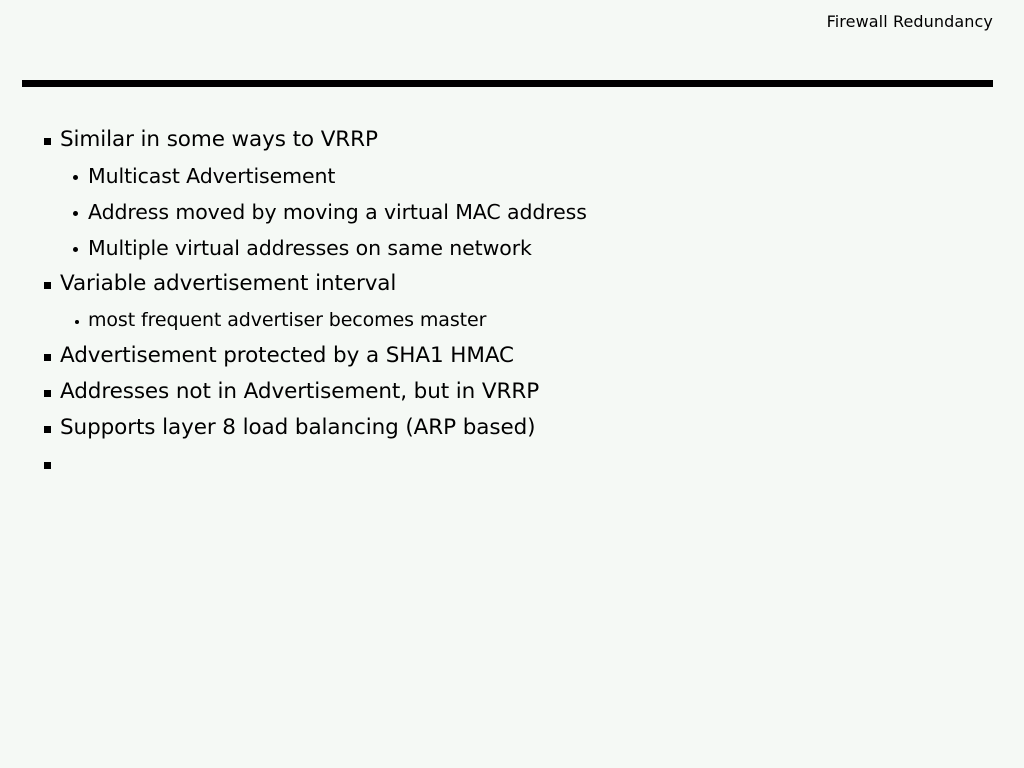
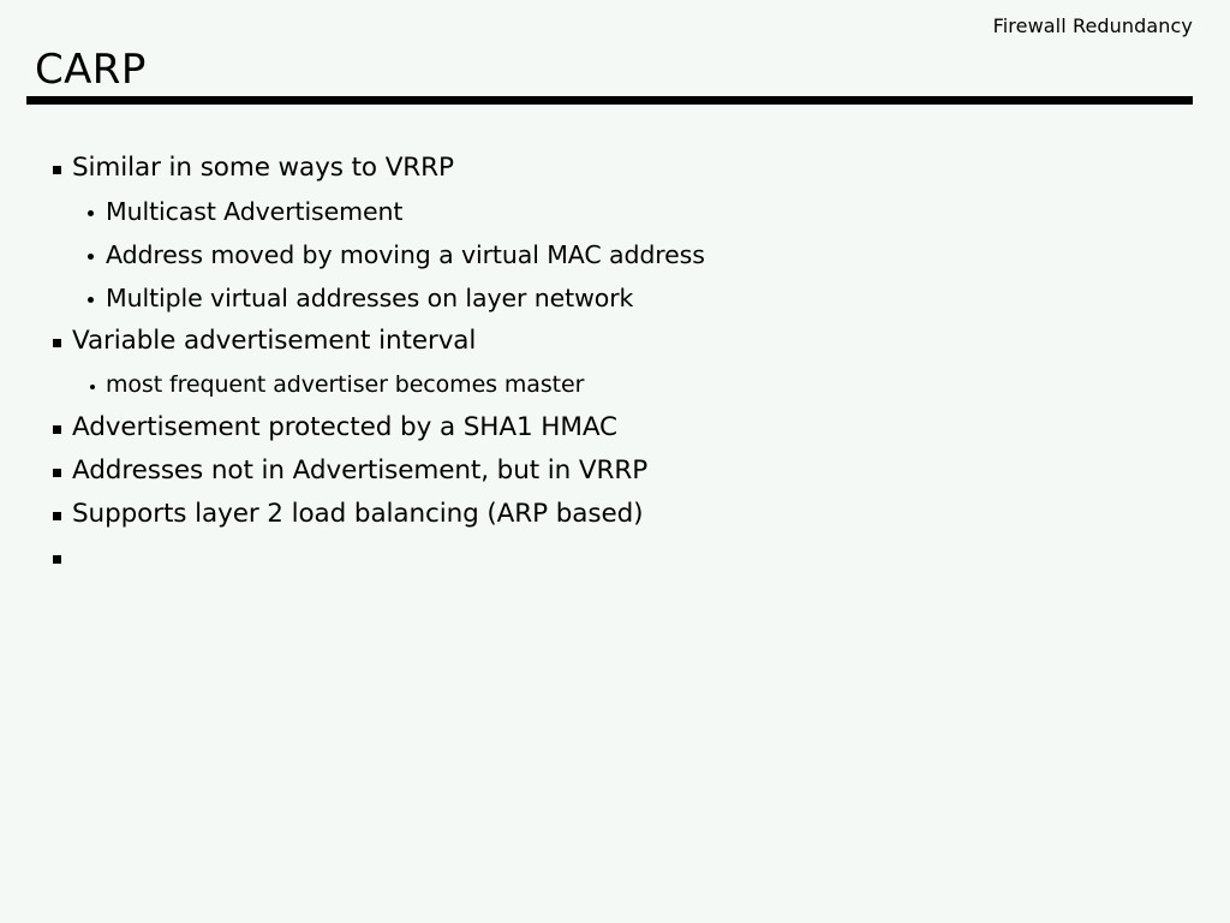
  Firewall Redundancy
+ CARP
  Similar in some ways to VRRP
  Multicast Advertisement
  Address moved by moving a virtual MAC address
- Multiple virtual addresses on same network
+ Multiple virtual addresses on layer network
  Variable advertisement interval
  most frequent advertiser becomes master
  Advertisement protected by a SHA1 HMAC
  Addresses not in Advertisement, but in VRRP
- Supports layer 8 load balancing (ARP based)
+ Supports layer 2 load balancing (ARP based)
